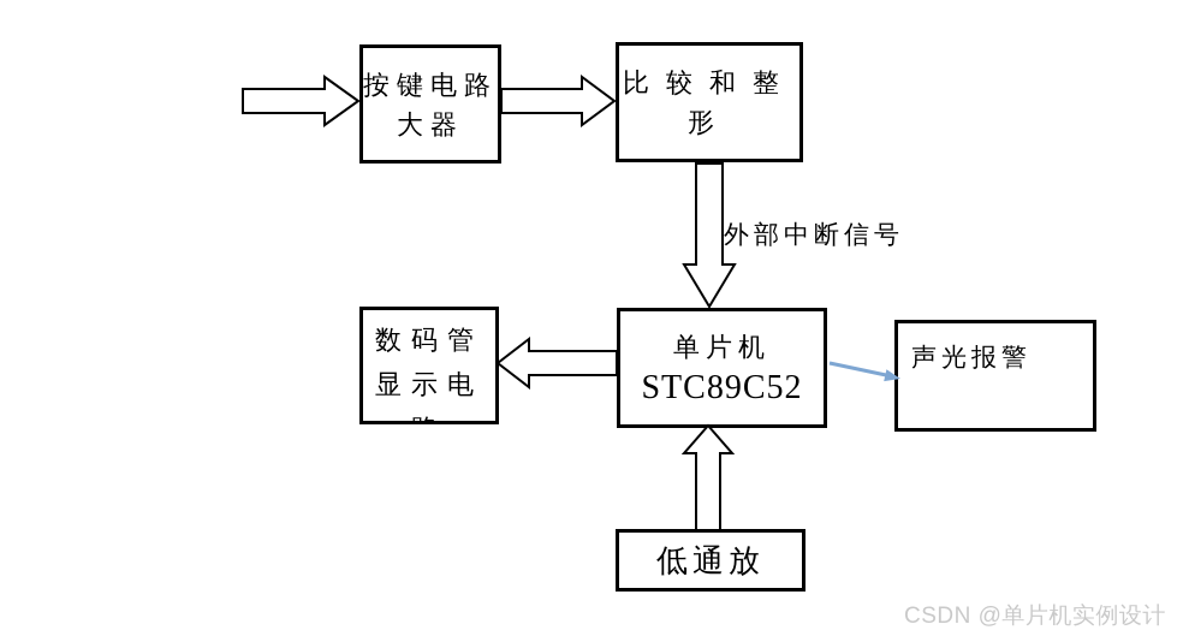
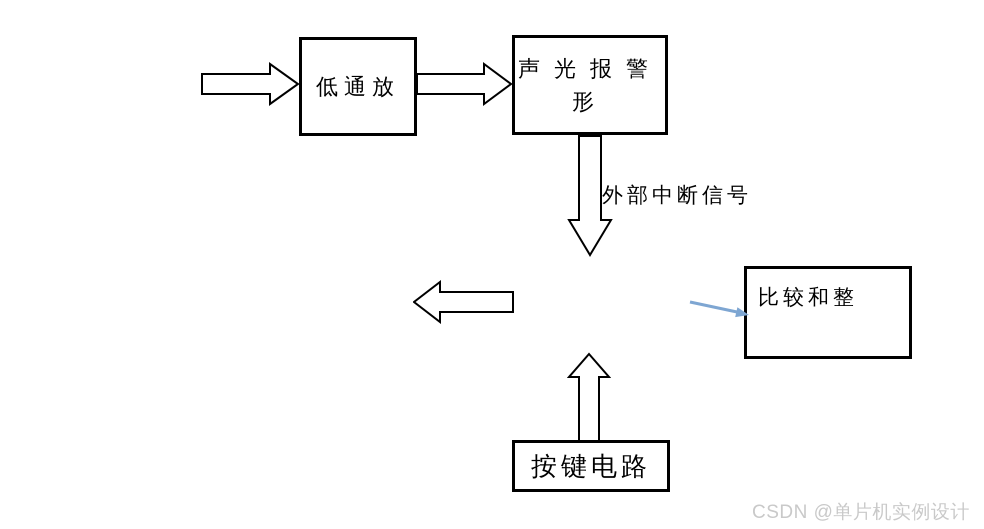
- 按键电路
+ 低通放
- 大器
- 比较和整
+ 声光报警
  形
- 数码管
- 显示电
- 单片机
- STC89C52
- 声光报警
+ 比较和整
- 低通放
+ 按键电路
  外部中断信号
  CSDN @单片机实例设计
